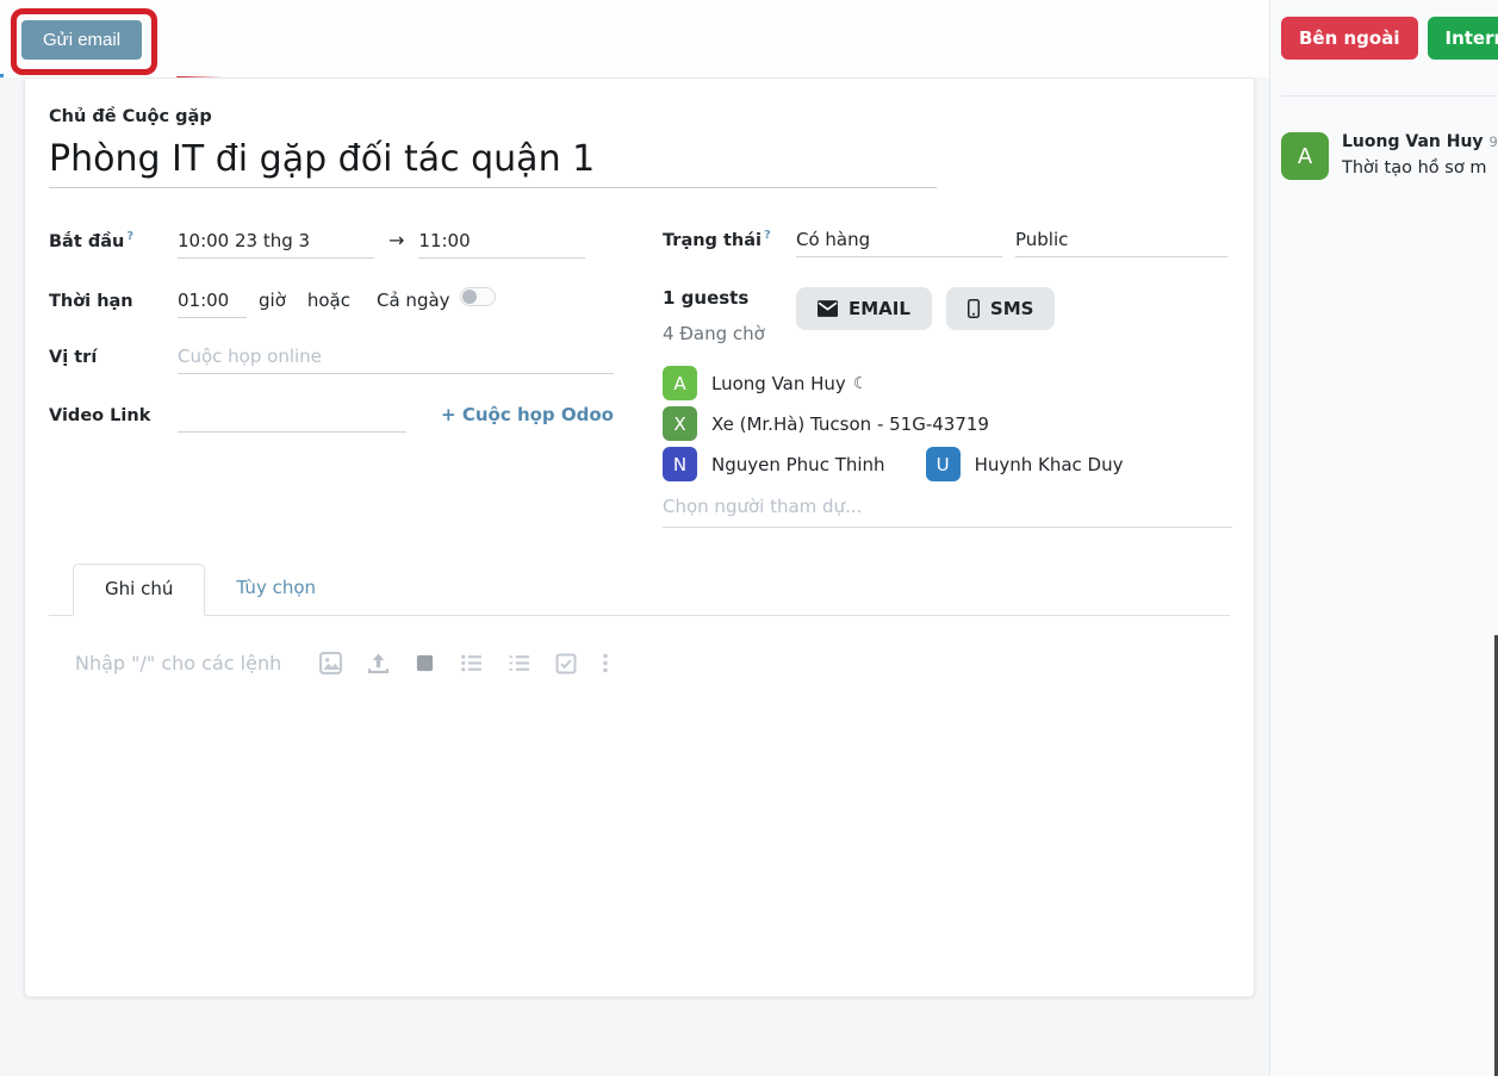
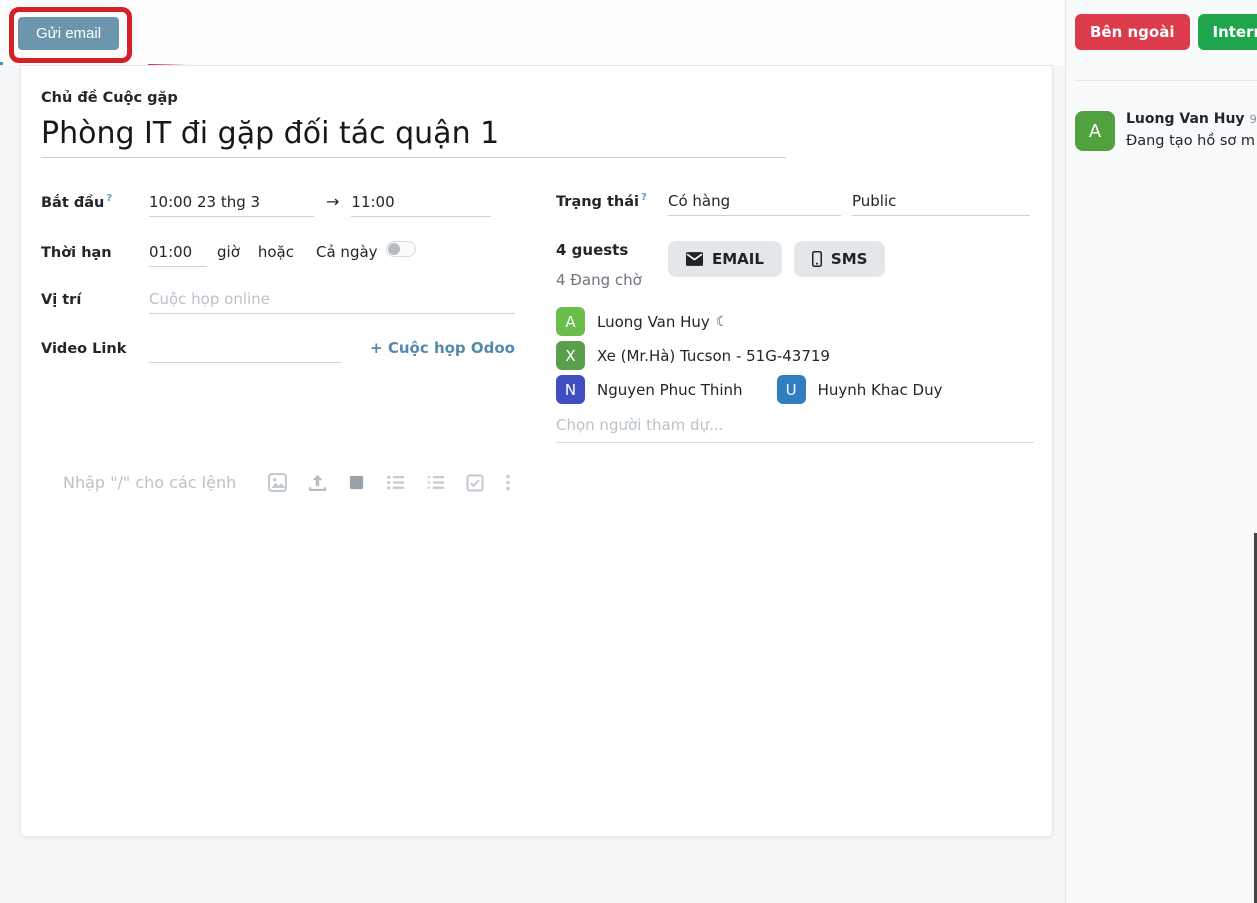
  Gửi email
  Chủ đề Cuộc gặp
  Phòng IT đi gặp đối tác quận 1
  Bắt đầu ?
  10:00 23 thg 3
  →
  11:00
  Thời hạn
  01:00
  giờ
  hoặc
  Cả ngày
  Vị trí
  Cuộc họp online
  Video Link
  + Cuộc họp Odoo
  Trạng thái ?
  Có hàng
  Public
- 1 guests
+ 4 guests
  4 Đang chờ
  EMAIL
  SMS
  A
  Luong Van Huy
  ☾
  X
  Xe (Mr.Hà) Tucson - 51G-43719
  N
  Nguyen Phuc Thinh
  U
  Huynh Khac Duy
  Chọn người tham dự...
- Ghi chú
- Tùy chọn
  Nhập "/" cho các lệnh
  Bên ngoài
  A
  Luong Van Huy 9
- Thời tạo hồ sơ m
+ Đang tạo hồ sơ m
